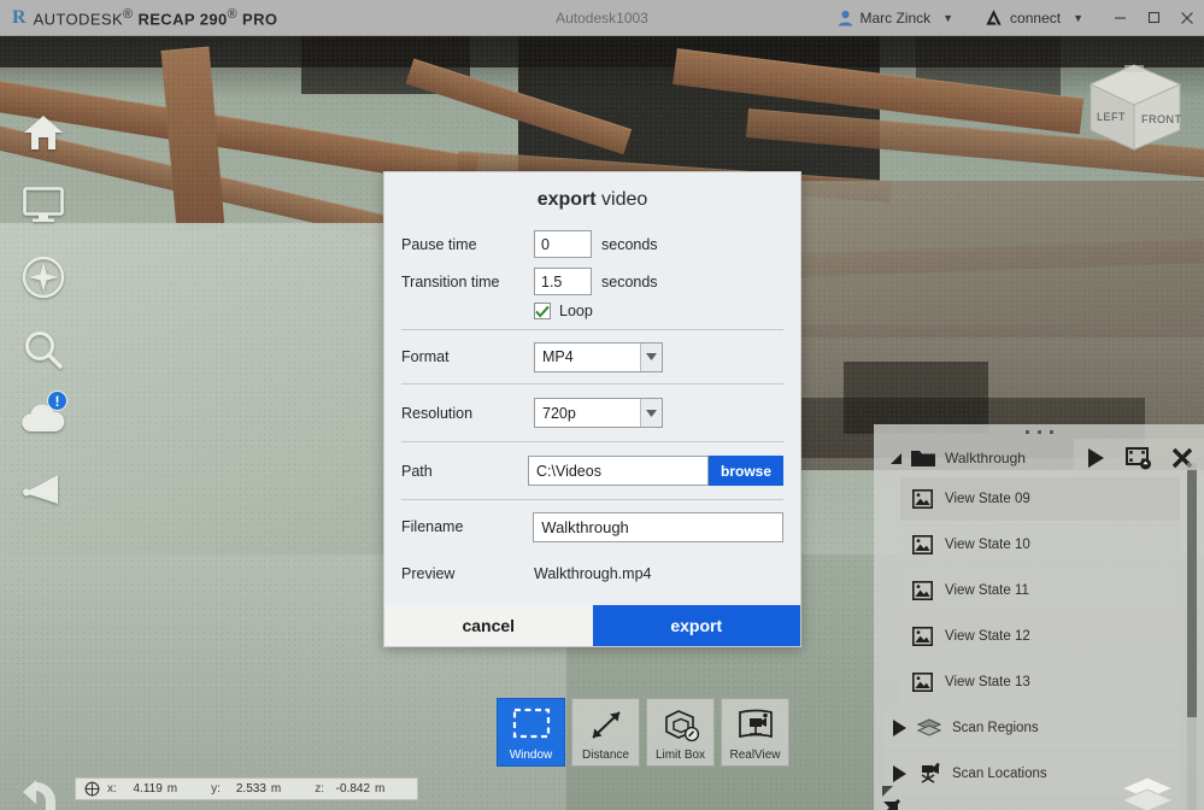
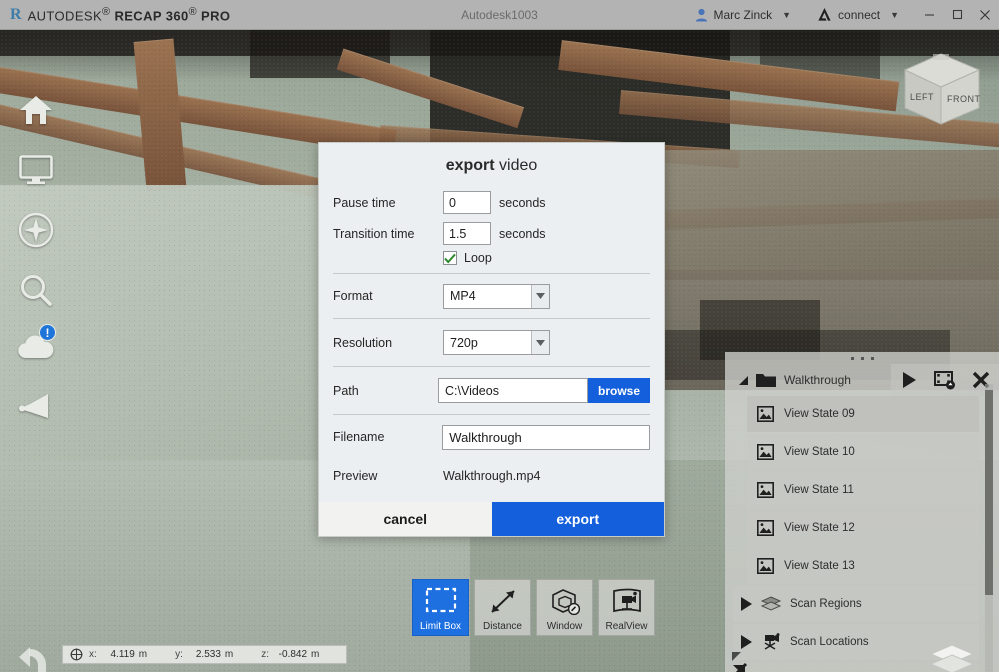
  R
- AUTODESK® RECAP 290® PRO
+ AUTODESK® RECAP 360® PRO
  Autodesk1003
  Marc Zinck
  ▼
  connect
  ▼
  !
  LEFT
  FRONT
  x:
  4.119
  m
  y:
  2.533
  m
  z:
  -0.842
  m
- Window
+ Limit Box
  Distance
- Limit Box
+ Window
  RealView
  Walkthrough
  View State 09
  View State 10
  View State 11
  View State 12
  View State 13
  Scan Regions
  Scan Locations
  export video
  Pause time
  0
  seconds
  Transition time
  1.5
  seconds
  Loop
  Format
  MP4
  Resolution
  720p
  Path
  C:\Videos
  browse
  Filename
  Walkthrough
  Preview
  Walkthrough.mp4
  cancel
  export
